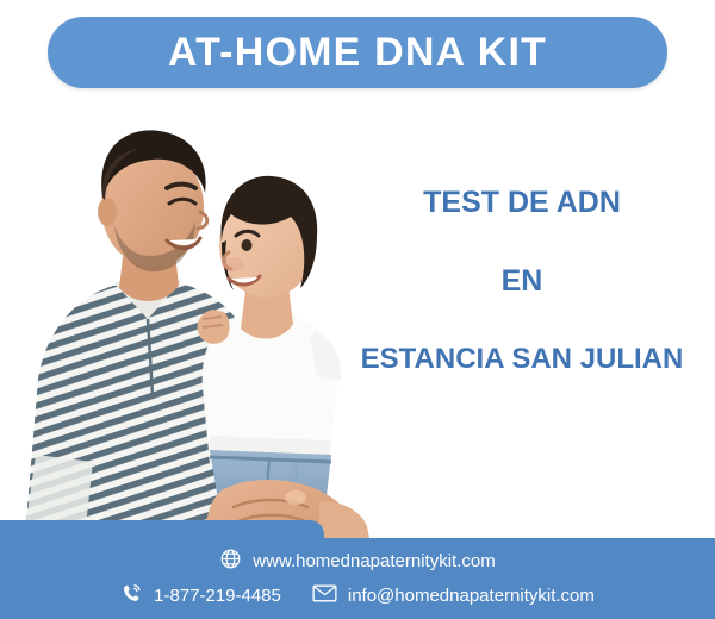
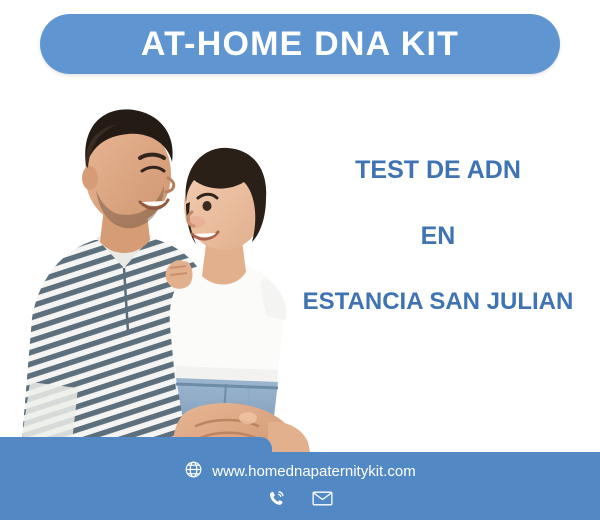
  AT-HOME DNA KIT
  TEST DE ADN
  EN
  ESTANCIA SAN JULIAN
  www.homednapaternitykit.com
- 1-877-219-4485
- info@homednapaternitykit.com
